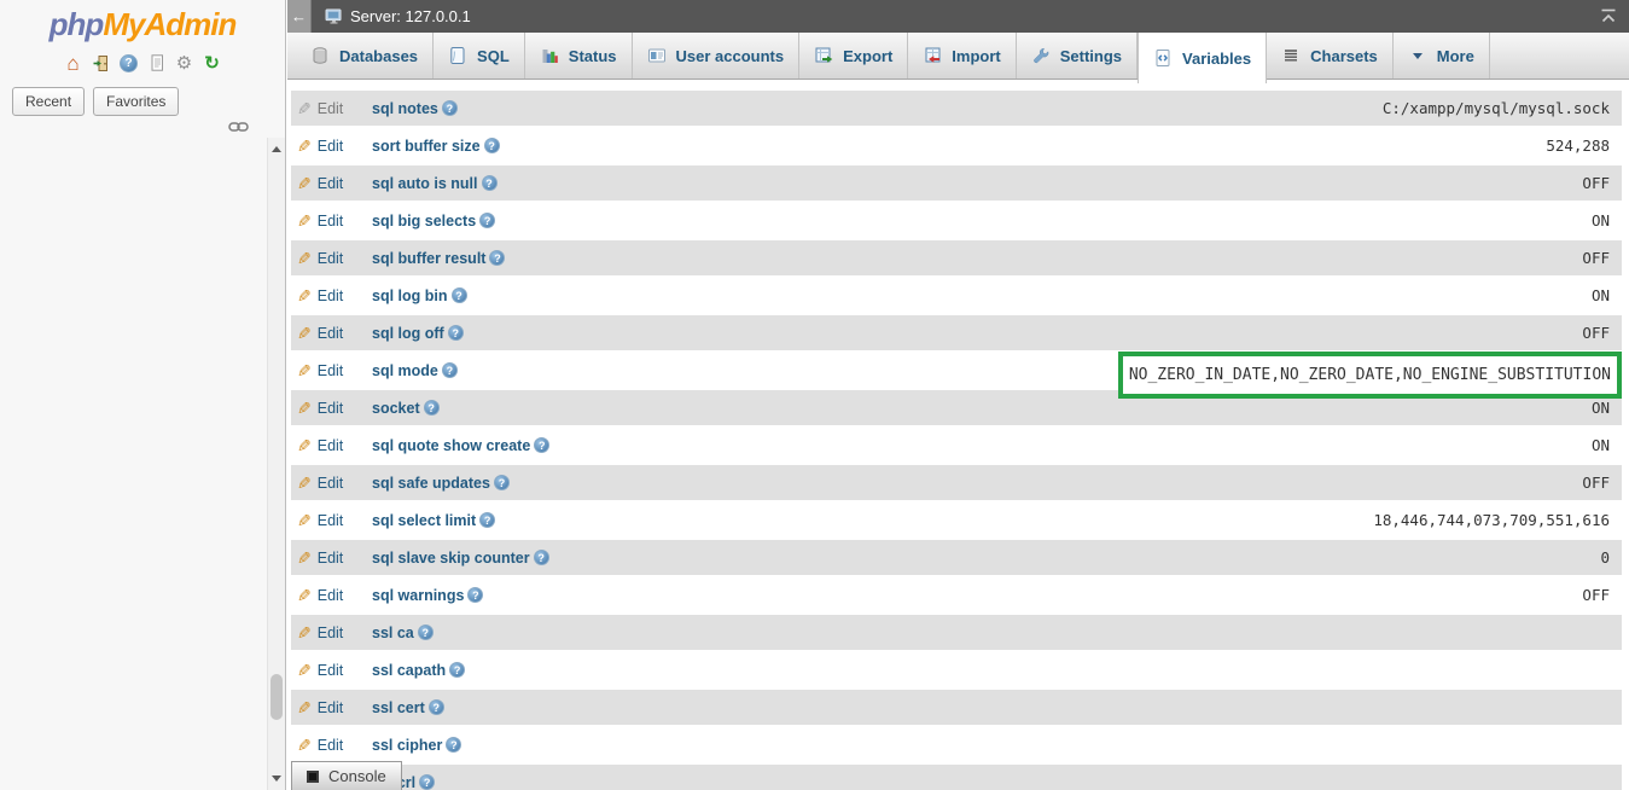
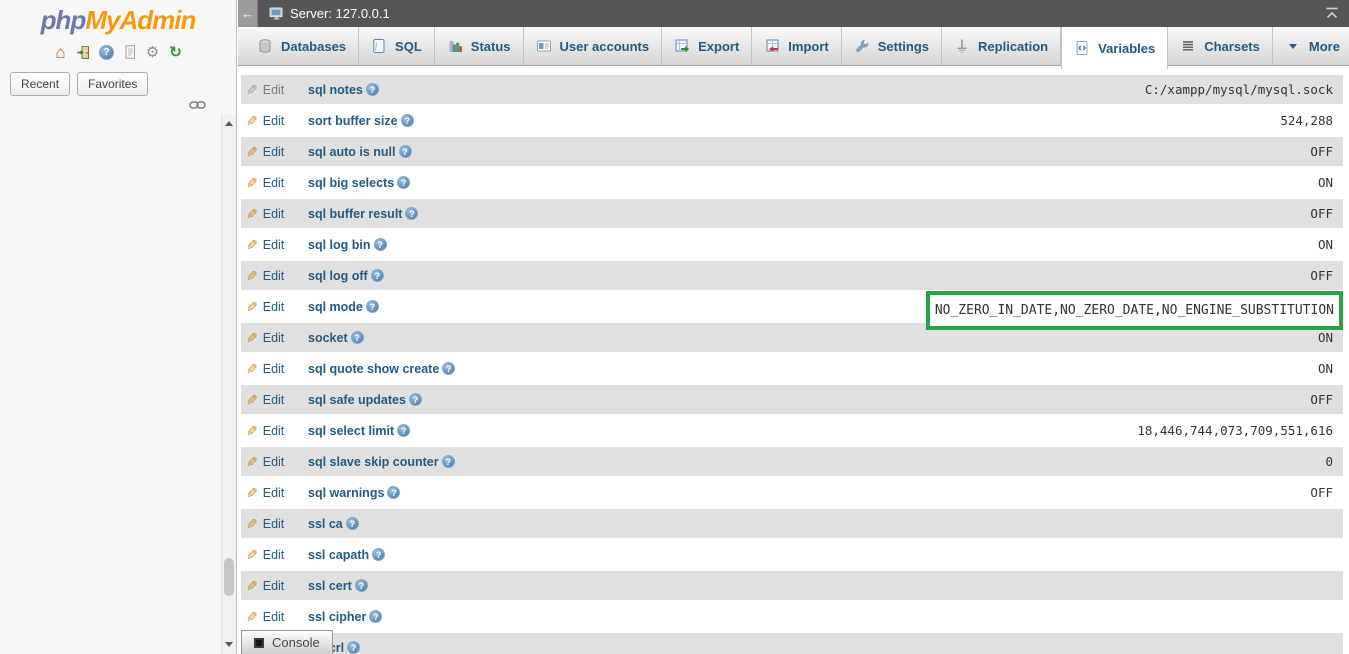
  phpMyAdmin
  ⌂
  ?
  ⚙
  ↻
  Recent
  Favorites
  ←
  Server: 127.0.0.1
  Databases
  SQL
  Status
  User accounts
  Export
  Import
  Settings
+ Replication
  Variables
  Charsets
  More
  Edit
  sql notes
  ?
  C:/xampp/mysql/mysql.sock
  Edit
  sort buffer size
  ?
  524,288
  Edit
  sql auto is null
  ?
  OFF
  Edit
  sql big selects
  ?
  ON
  Edit
  sql buffer result
  ?
  OFF
  Edit
  sql log bin
  ?
  ON
  Edit
  sql log off
  ?
  OFF
  Edit
  sql mode
  ?
  NO_ZERO_IN_DATE,NO_ZERO_DATE,NO_ENGINE_SUBSTITUTION
  Edit
  socket
  ?
  ON
  Edit
  sql quote show create
  ?
  ON
  Edit
  sql safe updates
  ?
  OFF
  Edit
  sql select limit
  ?
  18,446,744,073,709,551,616
  Edit
  sql slave skip counter
  ?
  0
  Edit
  sql warnings
  ?
  OFF
  Edit
  ssl ca
  ?
  Edit
  ssl capath
  ?
  Edit
  ssl cert
  ?
  Edit
  ssl cipher
  ?
  ?
  Console
